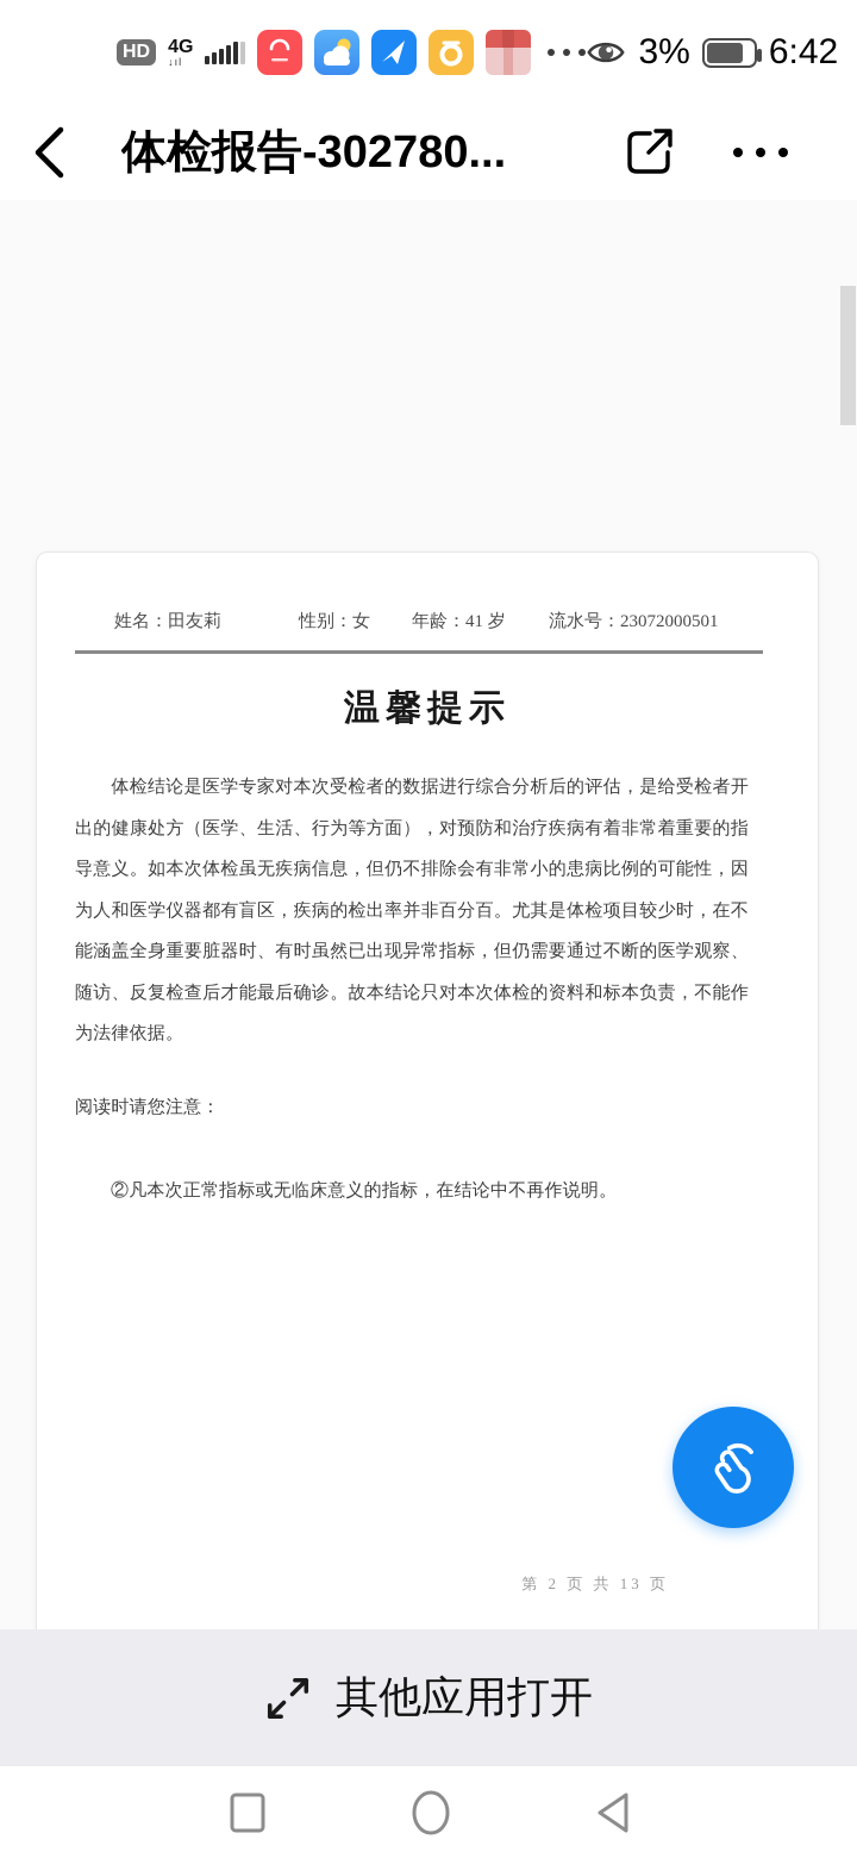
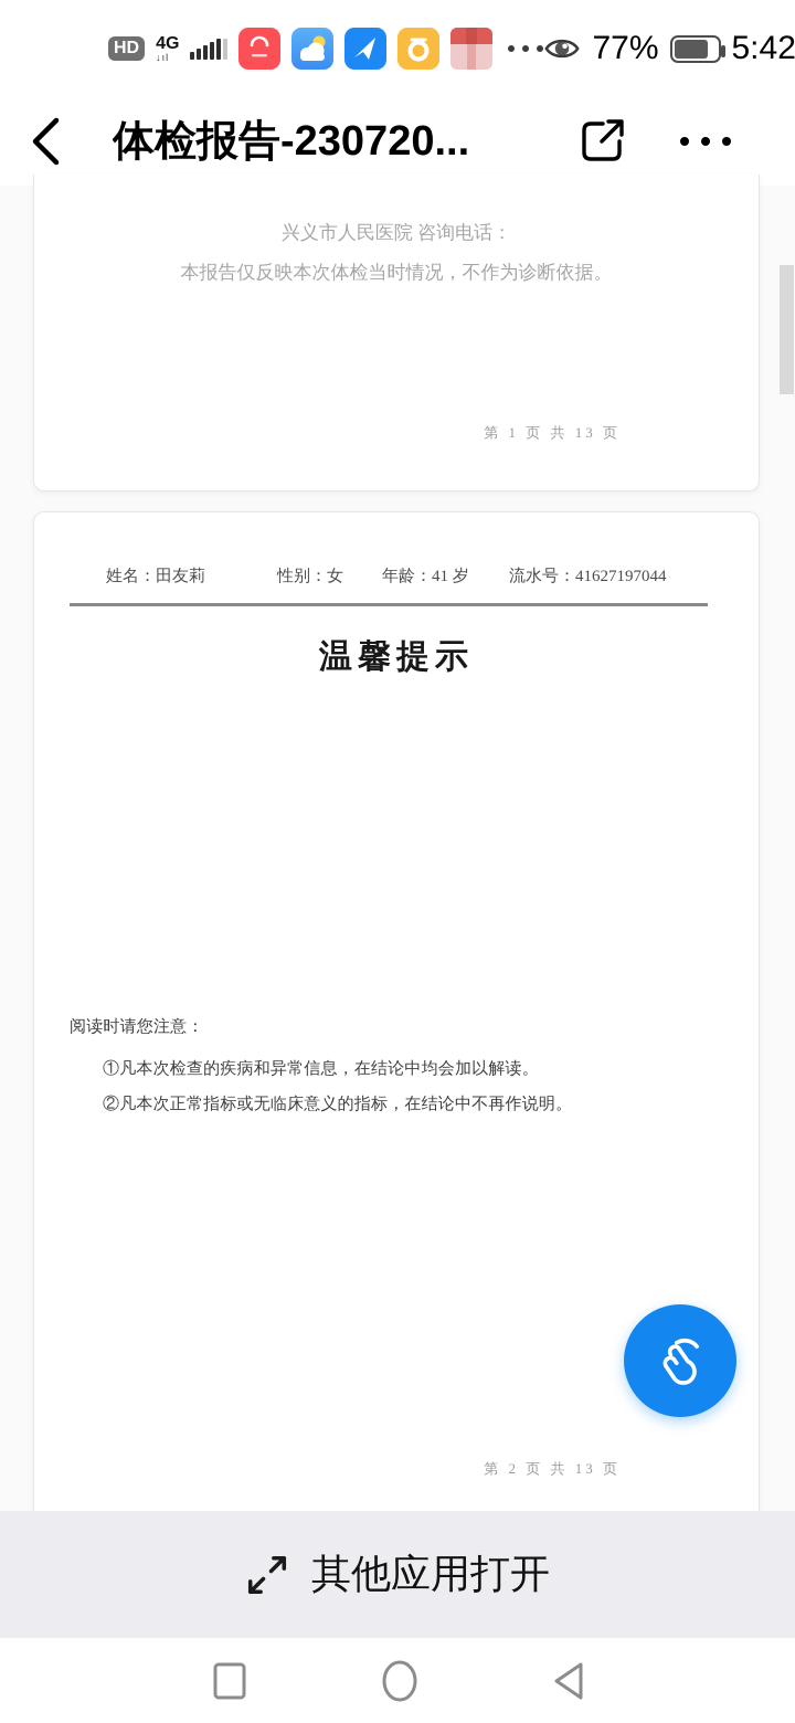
  HD
  4G
  ↓ıl
- 3%
+ 77%
- 6:42
+ 5:42
- 体检报告-302780...
+ 体检报告-230720...
+ 兴义市人民医院 咨询电话：
+ 本报告仅反映本次体检当时情况，不作为诊断依据。
+ 第 1 页 共 13 页
  姓名：田友莉
  性别：女
  年龄：41 岁
- 流水号：23072000501
+ 流水号：41627197044
  温馨提示
- 体检结论是医学专家对本次受检者的数据进行综合分析后的评估，是给受检者开出的健康处方（医学、生活、行为等方面），对预防和治疗疾病有着非常着重要的指导意义。如本次体检虽无疾病信息，但仍不排除会有非常小的患病比例的可能性，因为人和医学仪器都有盲区，疾病的检出率并非百分百。尤其是体检项目较少时，在不能涵盖全身重要脏器时、有时虽然已出现异常指标，但仍需要通过不断的医学观察、随访、反复检查后才能最后确诊。故本结论只对本次体检的资料和标本负责，不能作为法律依据。
  阅读时请您注意：
+ ①凡本次检查的疾病和异常信息，在结论中均会加以解读。
  ②凡本次正常指标或无临床意义的指标，在结论中不再作说明。
  第 2 页 共 13 页
  其他应用打开
